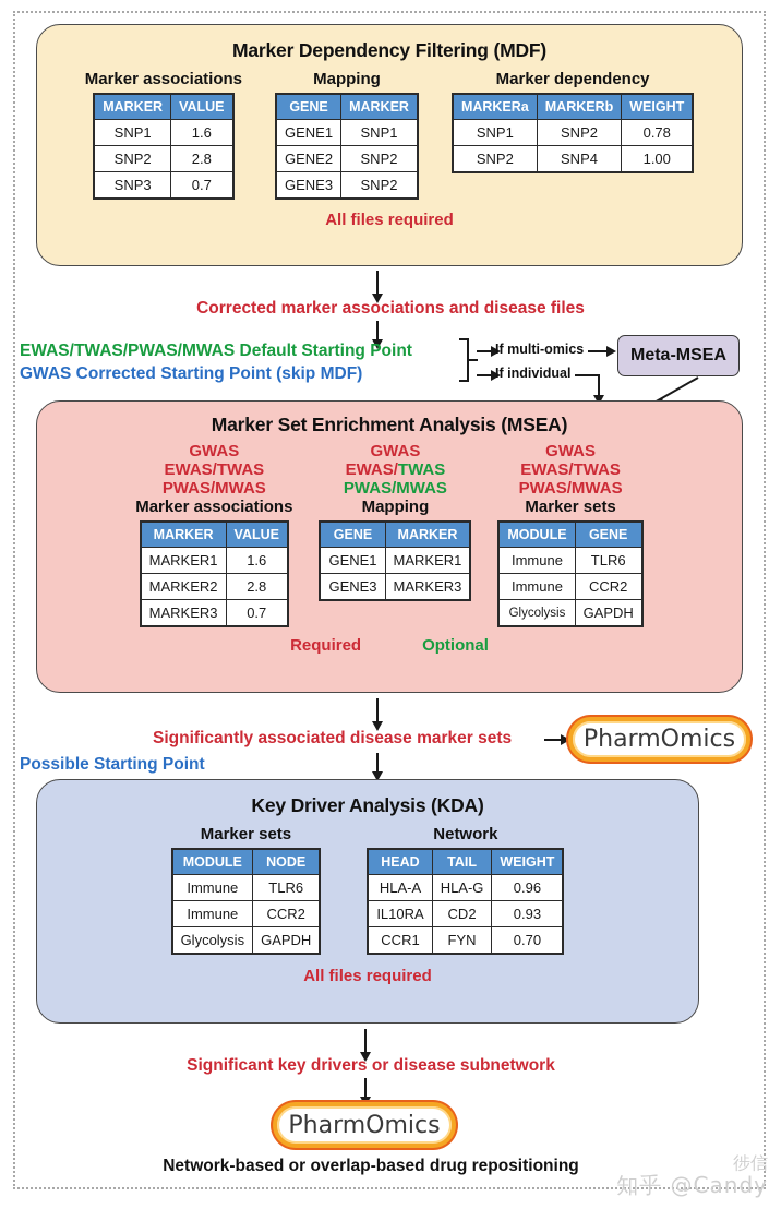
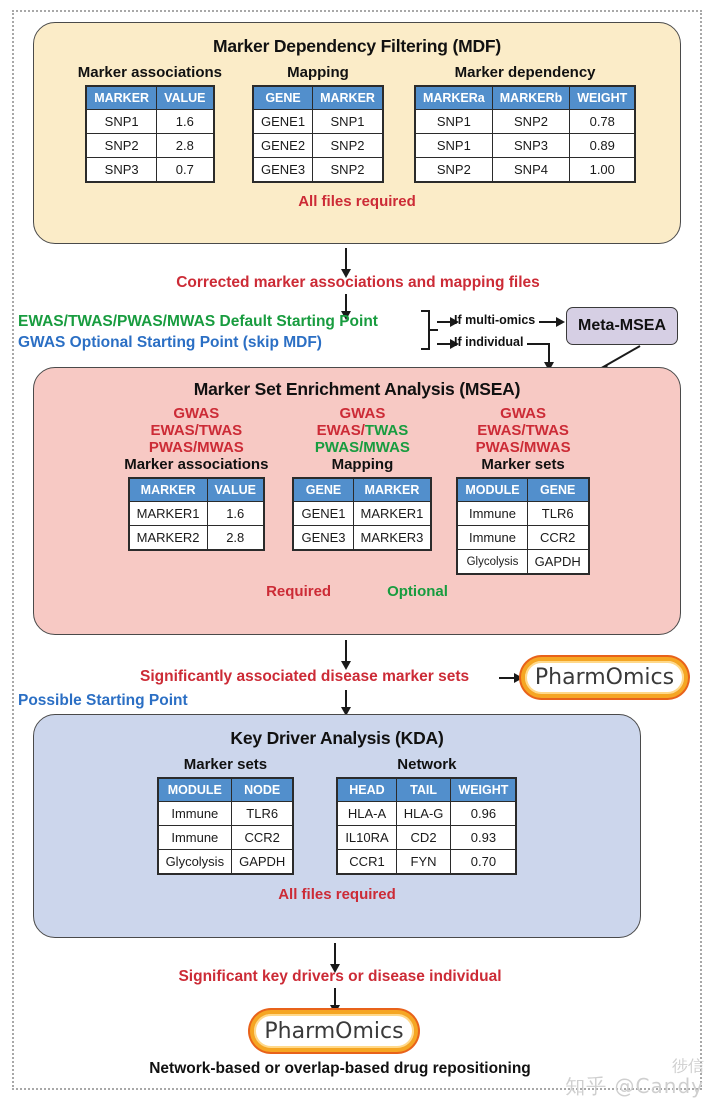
  Marker Dependency Filtering (MDF)
  Marker associations
  MARKER	VALUE
  SNP1	1.6
  SNP2	2.8
  SNP3	0.7
  Mapping
  GENE	MARKER
  GENE1	SNP1
  GENE2	SNP2
  GENE3	SNP2
  Marker dependency
  MARKERa	MARKERb	WEIGHT
  SNP1	SNP2	0.78
+ SNP1	SNP3	0.89
  SNP2	SNP4	1.00
  All files required
- Corrected marker associations and disease files
+ Corrected marker associations and mapping files
  EWAS/TWAS/PWAS/MWAS Default Starting Point
- GWAS Corrected Starting Point (skip MDF)
+ GWAS Optional Starting Point (skip MDF)
  If multi-omics
  If individual
  Meta-MSEA
  Marker Set Enrichment Analysis (MSEA)
  GWAS
  EWAS/TWAS
  PWAS/MWAS
  Marker associations
  MARKER	VALUE
  MARKER1	1.6
  MARKER2	2.8
- MARKER3	0.7
  GWAS
  EWAS/TWAS
  PWAS/MWAS
  Mapping
  GENE	MARKER
  GENE1	MARKER1
  GENE3	MARKER3
  GWAS
  EWAS/TWAS
  PWAS/MWAS
  Marker sets
  MODULE	GENE
  Immune	TLR6
  Immune	CCR2
  Glycolysis	GAPDH
  Required
  Optional
  Significantly associated disease marker sets
  PharmOmics
  Possible Starting Point
  Key Driver Analysis (KDA)
  Marker sets
  MODULE	NODE
  Immune	TLR6
  Immune	CCR2
  Glycolysis	GAPDH
  Network
  HEAD	TAIL	WEIGHT
  HLA-A	HLA-G	0.96
  IL10RA	CD2	0.93
  CCR1	FYN	0.70
  All files required
- Significant key drivers or disease subnetwork
+ Significant key drivers or disease individual
  PharmOmics
  Network-based or overlap-based drug repositioning
  徏信
  知乎 @Candy
